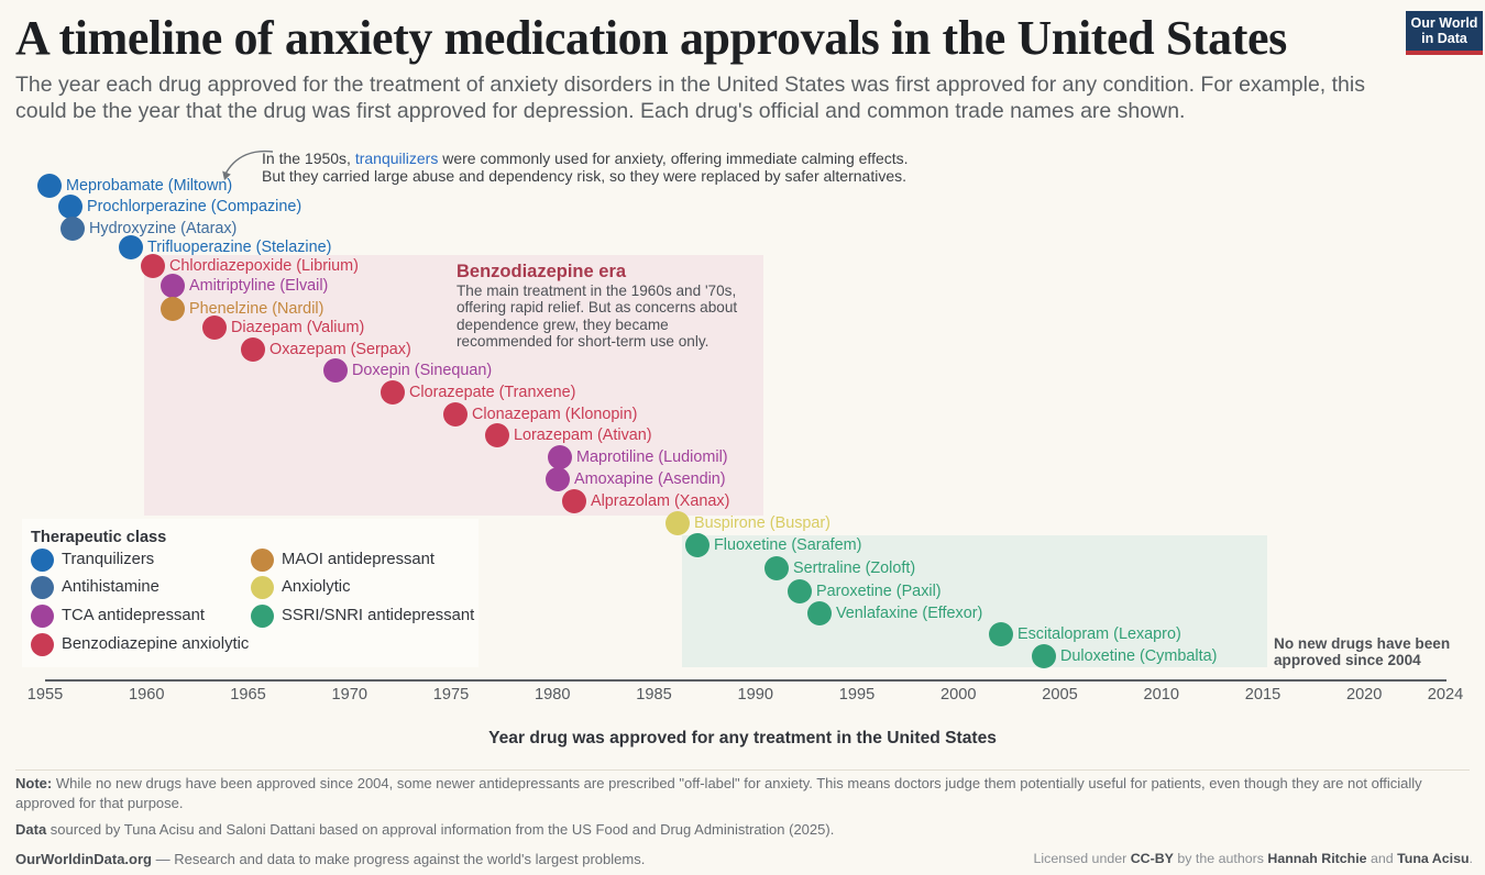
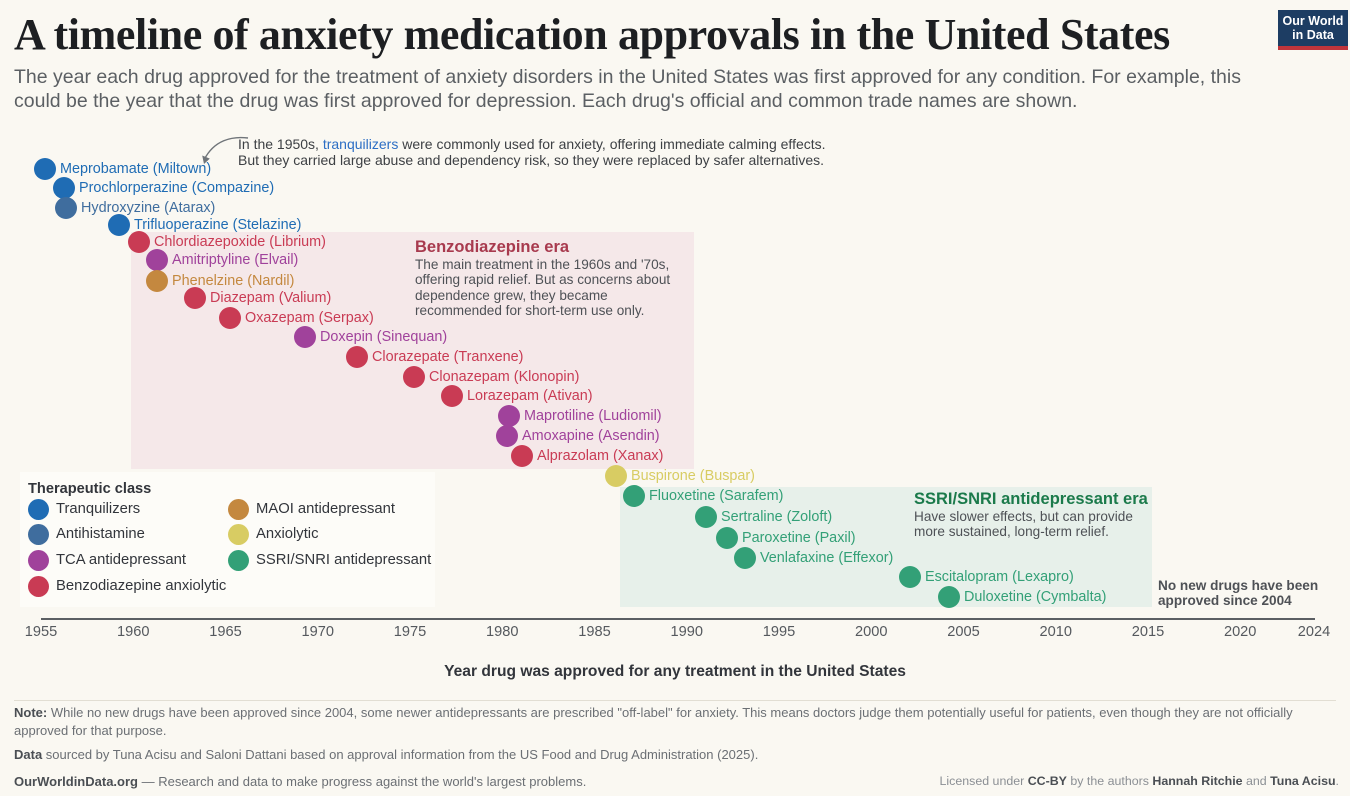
  A timeline of anxiety medication approvals in the United States
  The year each drug approved for the treatment of anxiety disorders in the United States was first approved for any condition. For example, this could be the year that the drug was first approved for depression. Each drug's official and common trade names are shown.
  Our World
  in Data
  In the 1950s, tranquilizers were commonly used for anxiety, offering immediate calming effects.
  But they carried large abuse and dependency risk, so they were replaced by safer alternatives.
  Benzodiazepine era
  The main treatment in the 1960s and '70s, offering rapid relief. But as concerns about dependence grew, they became recommended for short-term use only.
+ SSRI/SNRI antidepressant era
+ Have slower effects, but can provide more sustained, long-term relief.
  No new drugs have been approved since 2004
  Therapeutic class
  Tranquilizers
  Antihistamine
  TCA antidepressant
  Benzodiazepine anxiolytic
  MAOI antidepressant
  Anxiolytic
  SSRI/SNRI antidepressant
  Meprobamate (Miltown)
  Prochlorperazine (Compazine)
  Hydroxyzine (Atarax)
  Trifluoperazine (Stelazine)
  Chlordiazepoxide (Librium)
  Amitriptyline (Elvail)
  Phenelzine (Nardil)
  Diazepam (Valium)
  Oxazepam (Serpax)
  Doxepin (Sinequan)
  Clorazepate (Tranxene)
  Clonazepam (Klonopin)
  Lorazepam (Ativan)
  Maprotiline (Ludiomil)
  Amoxapine (Asendin)
  Alprazolam (Xanax)
  Buspirone (Buspar)
  Fluoxetine (Sarafem)
  Sertraline (Zoloft)
  Paroxetine (Paxil)
  Venlafaxine (Effexor)
  Escitalopram (Lexapro)
  Duloxetine (Cymbalta)
  1955
  1960
  1965
  1970
  1975
  1980
  1985
  1990
  1995
  2000
  2005
  2010
  2015
  2020
  2024
  Year drug was approved for any treatment in the United States
  Note: While no new drugs have been approved since 2004, some newer antidepressants are prescribed "off-label" for anxiety. This means doctors judge them potentially useful for patients, even though they are not officially approved for that purpose.
  Data sourced by Tuna Acisu and Saloni Dattani based on approval information from the US Food and Drug Administration (2025).
  OurWorldinData.org — Research and data to make progress against the world's largest problems.
  Licensed under CC-BY by the authors Hannah Ritchie and Tuna Acisu.
